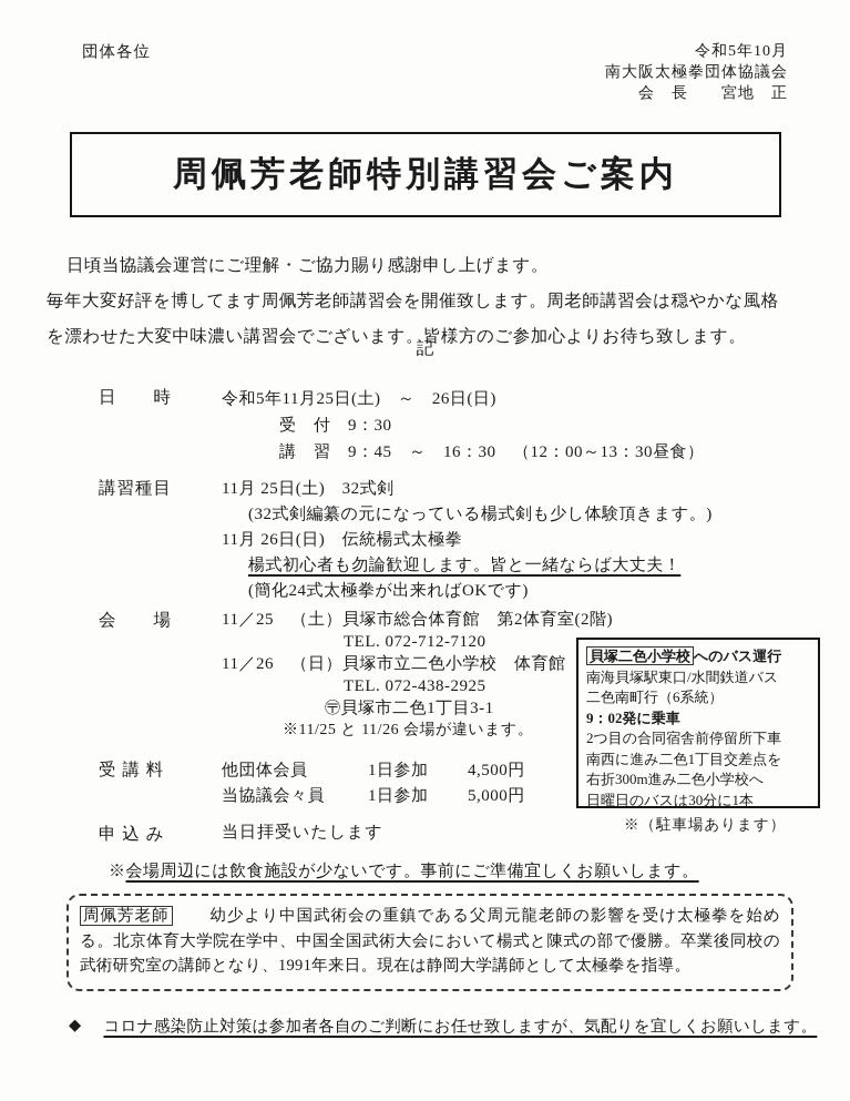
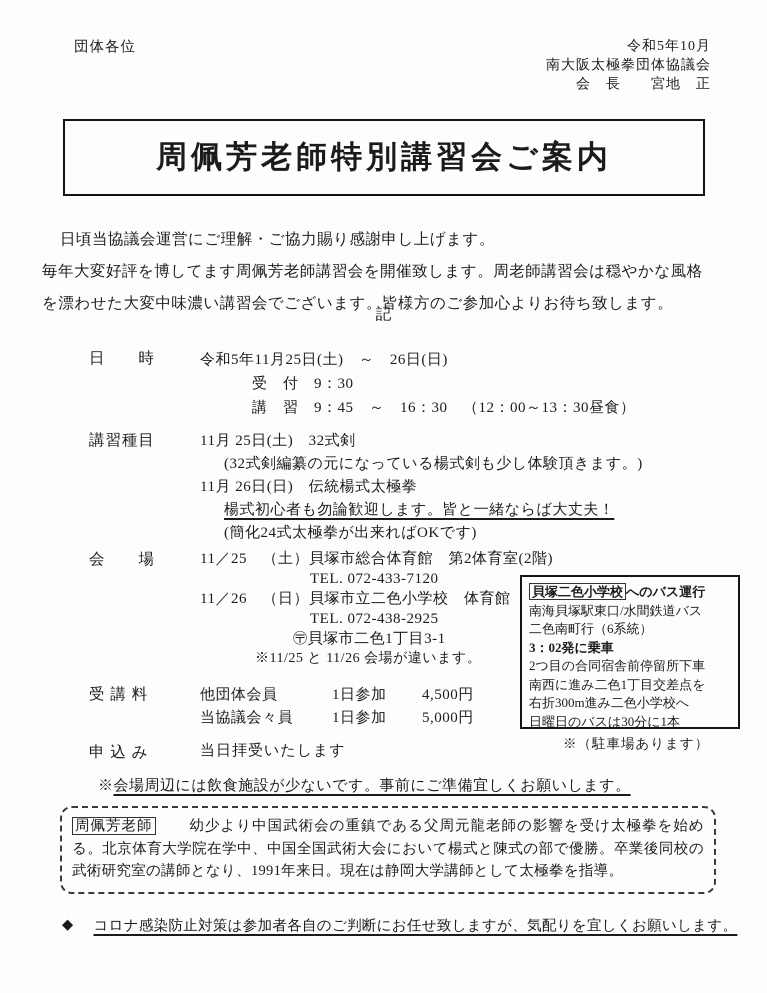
  団体各位
  令和5年10月
  南大阪太極拳団体協議会
  会 長 宮地 正
  周佩芳老師特別講習会ご案内
  日頃当協議会運営にご理解・ご協力賜り感謝申し上げます。
  毎年大変好評を博してます周佩芳老師講習会を開催致します。周老師講習会は穏やかな風格
  を漂わせた大変中味濃い講習会でございます。皆様方のご参加心よりお待ち致します。
  記
  日 時
  令和5年11月25日(土) ～ 26日(日)
  受 付 9：30
  講 習 9：45 ～ 16：30 （12：00～13：30昼食）
  講習種目
  11月 25日(土) 32式剣
  (32式剣編纂の元になっている楊式剣も少し体験頂きます。)
  11月 26日(日) 伝統楊式太極拳
  楊式初心者も勿論歓迎します。皆と一緒ならば大丈夫！
  (簡化24式太極拳が出来ればOKです)
  会 場
  11／25 （土）貝塚市総合体育館 第2体育室(2階)
- TEL. 072-712-7120
+ TEL. 072-433-7120
  11／26 （日）貝塚市立二色小学校 体育館
  TEL. 072-438-2925
  〶貝塚市二色1丁目3-1
  ※11/25 と 11/26 会場が違います。
  貝塚二色小学校 へのバス運行
  南海貝塚駅東口/水間鉄道バス
  二色南町行（6系統）
- 9：02発に乗車
+ 3：02発に乗車
  2つ目の合同宿舎前停留所下車
  南西に進み二色1丁目交差点を
  右折300m進み二色小学校へ
  日曜日のバスは30分に1本
  ※（駐車場あります）
  受 講 料
  他団体会員
  1日参加
  4,500円
  当協議会々員
  1日参加
  5,000円
  申 込 み
  当日拝受いたします
  ※会場周辺には飲食施設が少ないです。事前にご準備宜しくお願いします。
  周佩芳老師 幼少より中国武術会の重鎮である父周元龍老師の影響を受け太極拳を始める。北京体育大学院在学中、中国全国武術大会において楊式と陳式の部で優勝。卒業後同校の武術研究室の講師となり、1991年来日。現在は静岡大学講師として太極拳を指導。
  ◆
  コロナ感染防止対策は参加者各自のご判断にお任せ致しますが、気配りを宜しくお願いします。
